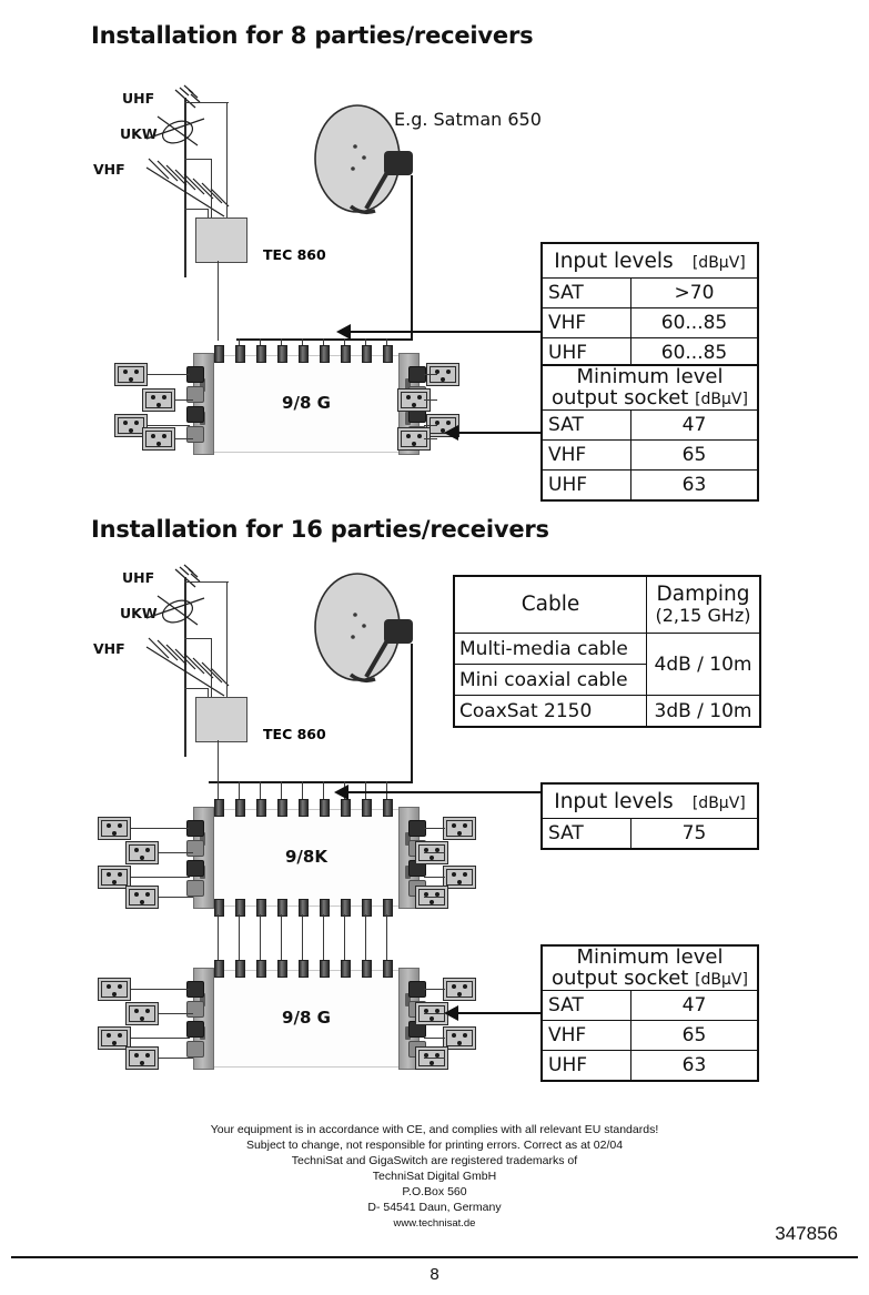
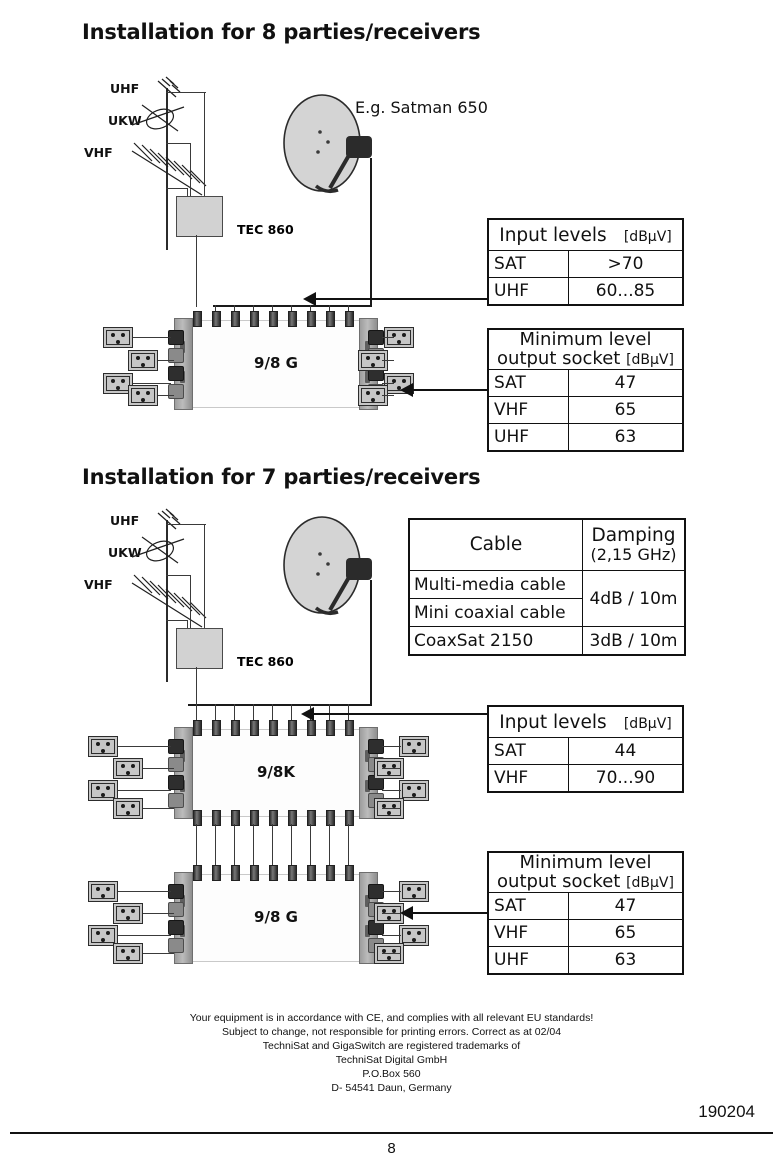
  Installation for 8 parties/receivers
  UHF
  UKW
  VHF
  TEC 860
  E.g. Satman 650
  9/8 G
  Input levels [dBµV]
  SAT	>70
- VHF	60...85
  UHF	60...85
  Minimum level output socket [dBµV]
  SAT	47
  VHF	65
  UHF	63
- Installation for 16 parties/receivers
+ Installation for 7 parties/receivers
  UHF
  UKW
  VHF
  TEC 860
  9/8K
  9/8 G
  Cable	Damping (2,15 GHz)
  Multi-media cable	4dB / 10m
  Mini coaxial cable
  CoaxSat 2150	3dB / 10m
  Input levels [dBµV]
- SAT	75
+ SAT	44
+ VHF	70...90
  Minimum level output socket [dBµV]
  SAT	47
  VHF	65
  UHF	63
  Your equipment is in accordance with CE, and complies with all relevant EU standards!
  Subject to change, not responsible for printing errors. Correct as at 02/04
  TechniSat and GigaSwitch are registered trademarks of
  TechniSat Digital GmbH
  P.O.Box 560
  D- 54541 Daun, Germany
- www.technisat.de
- 347856
+ 190204
  8
